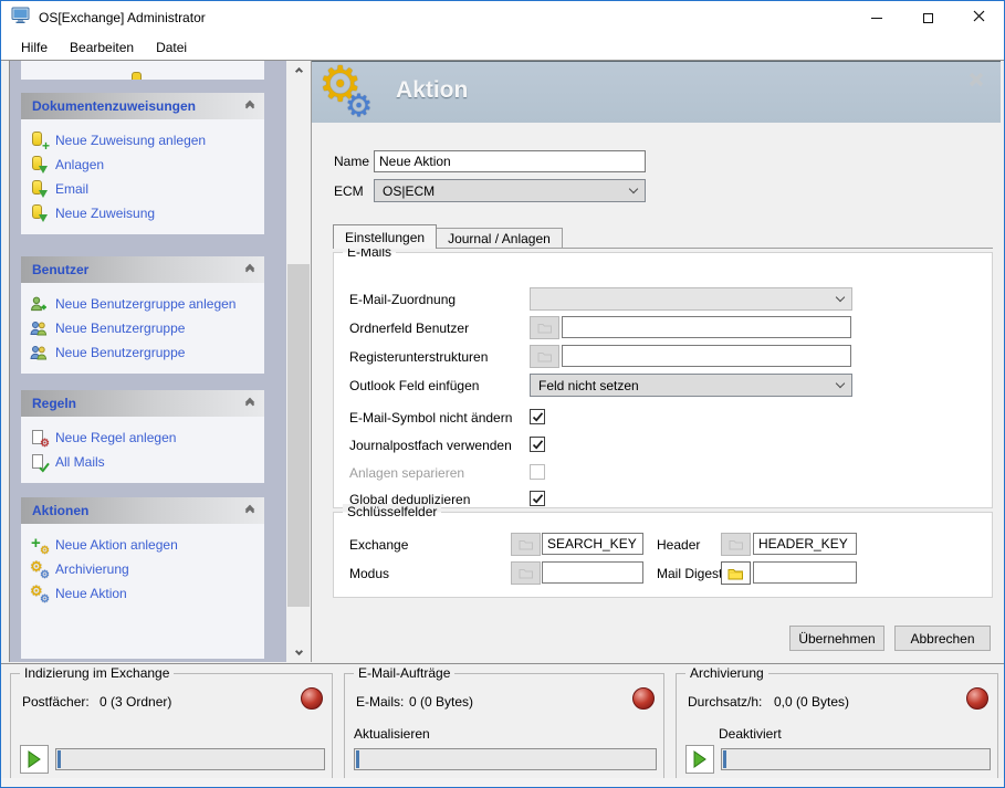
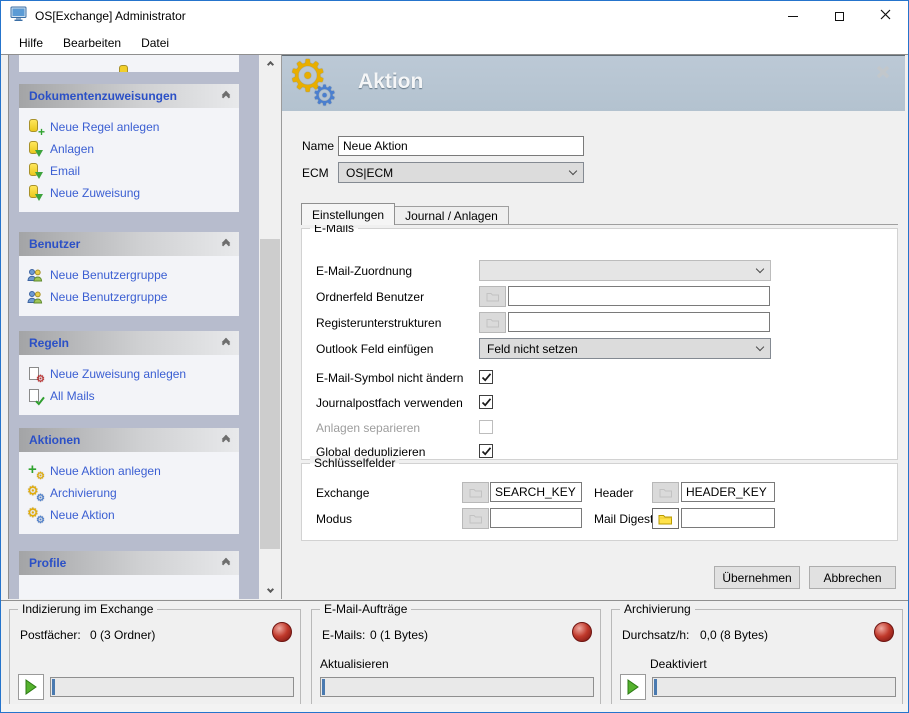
  OS[Exchange] Administrator
  Hilfe
  Bearbeiten
  Datei
  Dokumentenzuweisungen
  +
- Neue Zuweisung anlegen
+ Neue Regel anlegen
  Anlagen
  Email
  Neue Zuweisung
  Benutzer
- Neue Benutzergruppe anlegen
  Neue Benutzergruppe
  Neue Benutzergruppe
  Regeln
  ⚙
- Neue Regel anlegen
+ Neue Zuweisung anlegen
  All Mails
  Aktionen
  +
  ⚙
  Neue Aktion anlegen
  ⚙
  ⚙
  Archivierung
  ⚙
  ⚙
  Neue Aktion
+ Profile
  ⚙
  ⚙
  Aktion
  Name
  Neue Aktion
  ECM
  OS|ECM
  Einstellungen
  Journal / Anlagen
  E-Mails
  E-Mail-Zuordnung
  Ordnerfeld Benutzer
  Registerunterstrukturen
  Outlook Feld einfügen
  Feld nicht setzen
  E-Mail-Symbol nicht ändern
  Journalpostfach verwenden
  Anlagen separieren
  Global deduplizieren
  Schlüsselfelder
  Exchange
  SEARCH_KEY
  Header
  HEADER_KEY
  Modus
  Mail Diges
  Übernehmen
  Abbrechen
  Indizierung im Exchange
  Postfächer:
  0 (3 Ordner)
  E-Mail-Aufträge
  E-Mails:
- 0 (0 Bytes)
+ 0 (1 Bytes)
  Aktualisieren
  Archivierung
  Durchsatz/h:
- 0,0 (0 Bytes)
+ 0,0 (8 Bytes)
  Deaktiviert
